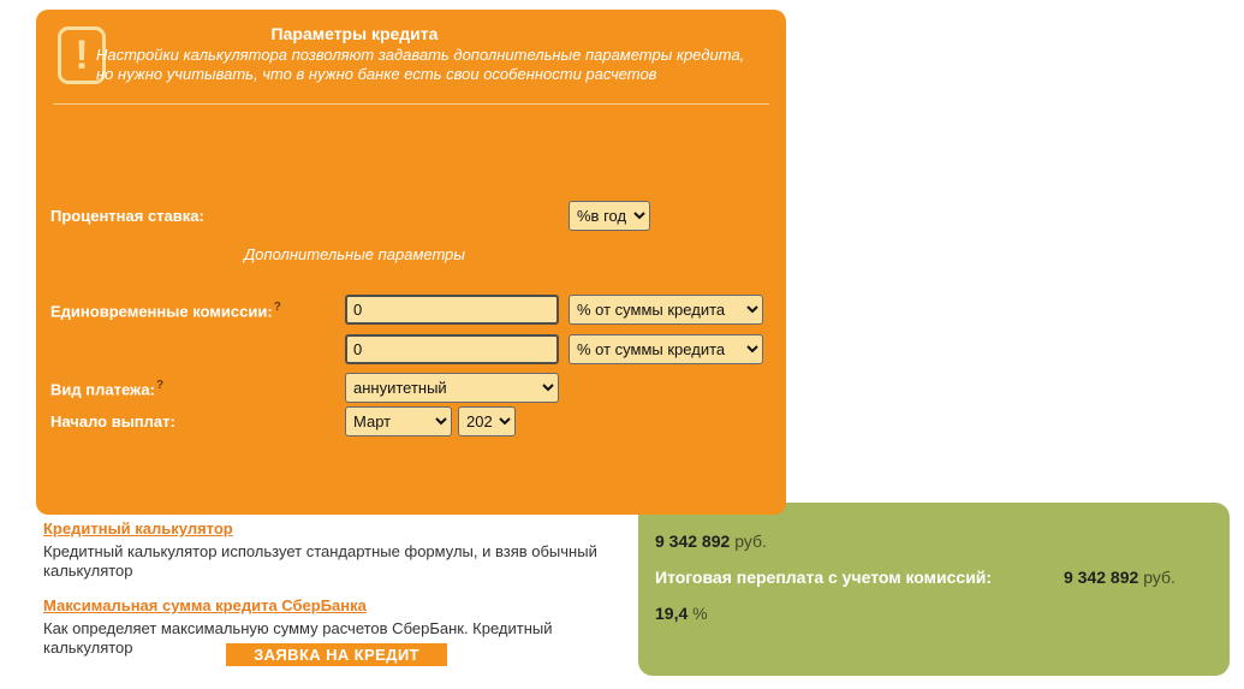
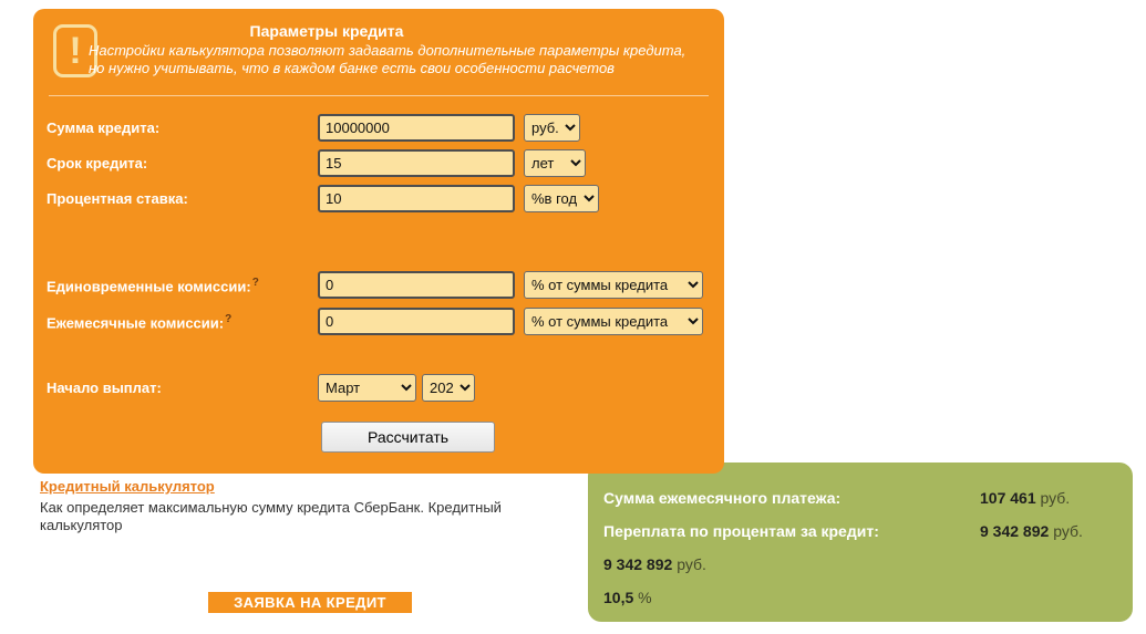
  !
  Параметры кредита
- Настройки калькулятора позволяют задавать дополнительные параметры кредита, но нужно учитывать, что в нужно банке есть свои особенности расчетов
+ Настройки калькулятора позволяют задавать дополнительные параметры кредита, но нужно учитывать, что в каждом банке есть свои особенности расчетов
+ Сумма кредита:
+ 10000000
+ руб.
+ Срок кредита:
+ 15
+ лет
  Процентная ставка:
+ 10
  %в год
- Дополнительные параметры
  Единовременные комиссии:?
  0
  % от суммы кредита
+ Ежемесячные комиссии:?
  0
  % от суммы кредита
- Вид платежа:?
- аннуитетный
  Начало выплат:
  Март 202
+ Рассчитать
  Кредитный калькулятор
- Кредитный калькулятор использует стандартные формулы, и взяв обычный калькулятор
- Максимальная сумма кредита СберБанка
- Как определяет максимальную сумму расчетов СберБанк. Кредитный калькулятор
+ Как определяет максимальную сумму кредита СберБанк. Кредитный калькулятор
  ЗАЯВКА НА КРЕДИТ
+ Сумма ежемесячного платежа:
+ 107 461 руб.
+ Переплата по процентам за кредит:
  9 342 892 руб.
- Итоговая переплата с учетом комиссий:
  9 342 892 руб.
- 19,4 %
+ 10,5 %
